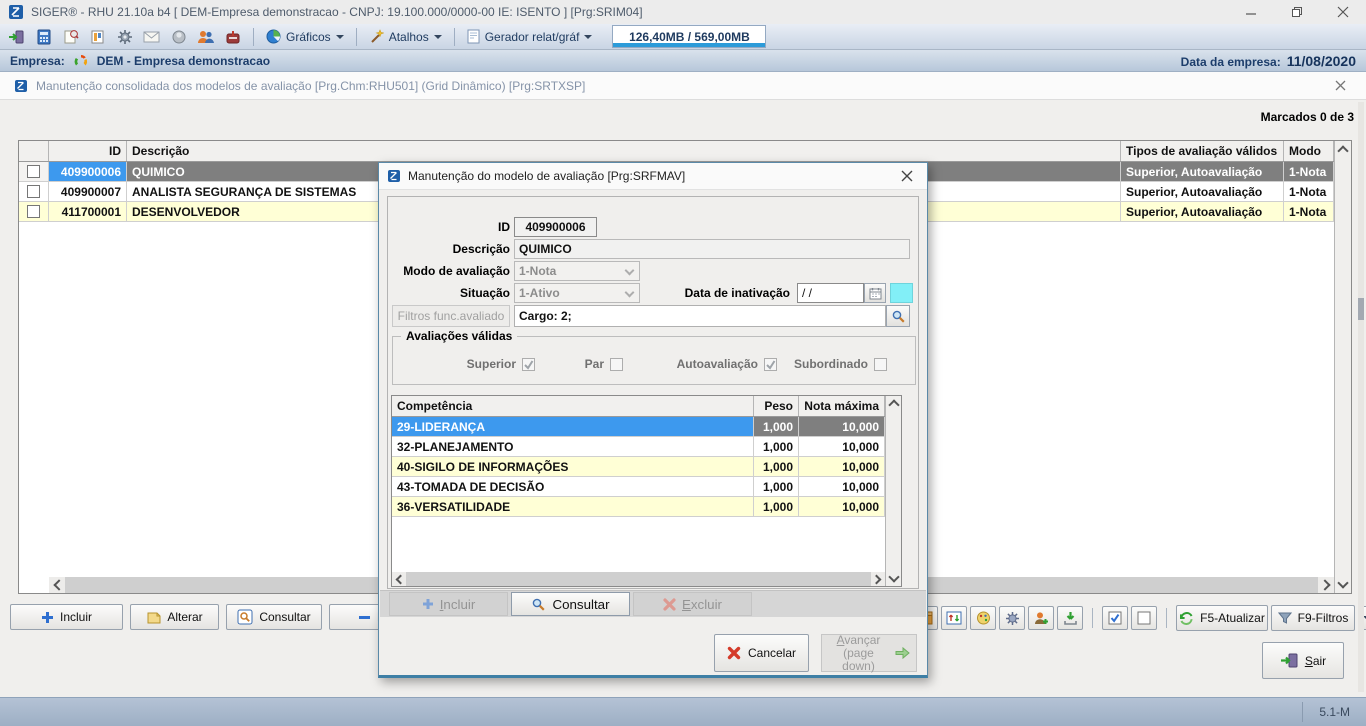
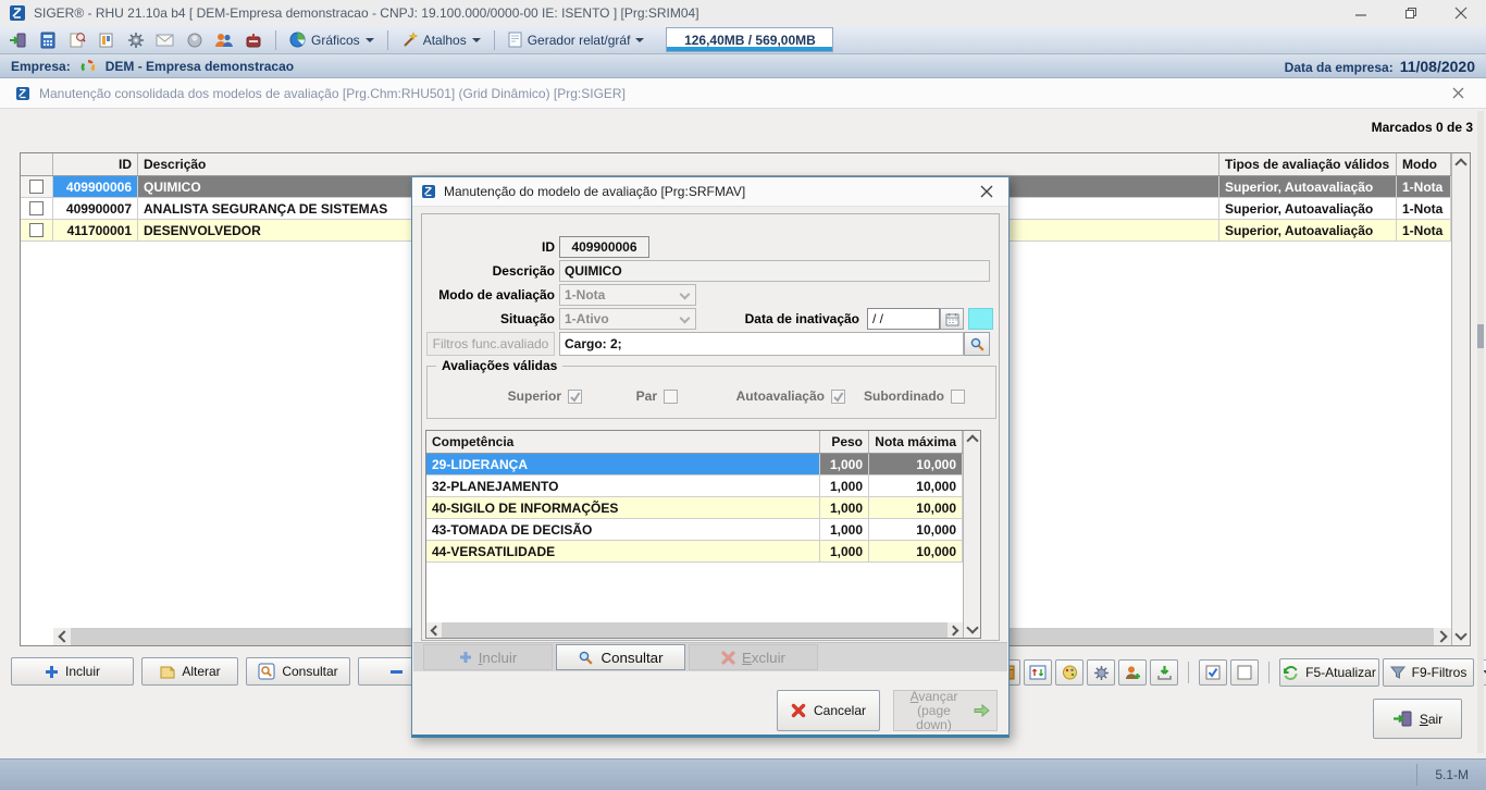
  SIGER® - RHU 21.10a b4 [ DEM-Empresa demonstracao - CNPJ: 19.100.000/0000-00 IE: ISENTO ] [Prg:SRIM04]
  Gráficos
  Atalhos
  Gerador relat/gráf
  126,40MB / 569,00MB
  Empresa:
  DEM - Empresa demonstracao
  Data da empresa:
  11/08/2020
- Manutenção consolidada dos modelos de avaliação [Prg.Chm:RHU501] (Grid Dinâmico) [Prg:SRTXSP]
+ Manutenção consolidada dos modelos de avaliação [Prg.Chm:RHU501] (Grid Dinâmico) [Prg:SIGER]
  Marcados 0 de 3
  ID
  Descrição
  Tipos de avaliação válidos
  Modo
  409900006
  QUIMICO
  Superior, Autoavaliação
  1-Nota
  409900007
  ANALISTA SEGURANÇA DE SISTEMAS
  Superior, Autoavaliação
  1-Nota
  411700001
  DESENVOLVEDOR
  Superior, Autoavaliação
  1-Nota
  Incluir
  Alterar
  Consultar
  F5-Atualizar
  F9-Filtros
  Sair
  5.1-M
  Manutenção do modelo de avaliação [Prg:SRFMAV]
  ID
  409900006
  Descrição
  QUIMICO
  Modo de avaliação
  1-Nota
  Situação
  1-Ativo
  Data de inativação
  / /
  Filtros func.avaliado
  Cargo: 2;
  Avaliações válidas
  Superior
  Par
  Autoavaliação
  Subordinado
  Competência
  Peso
  Nota máxima
  29-LIDERANÇA
  1,000
  10,000
  32-PLANEJAMENTO
  1,000
  10,000
  40-SIGILO DE INFORMAÇÕES
  1,000
  10,000
  43-TOMADA DE DECISÃO
  1,000
  10,000
- 36-VERSATILIDADE
+ 44-VERSATILIDADE
  1,000
  10,000
  Incluir
  Consultar
  Excluir
  Cancelar
  Avançar
  (page down)
